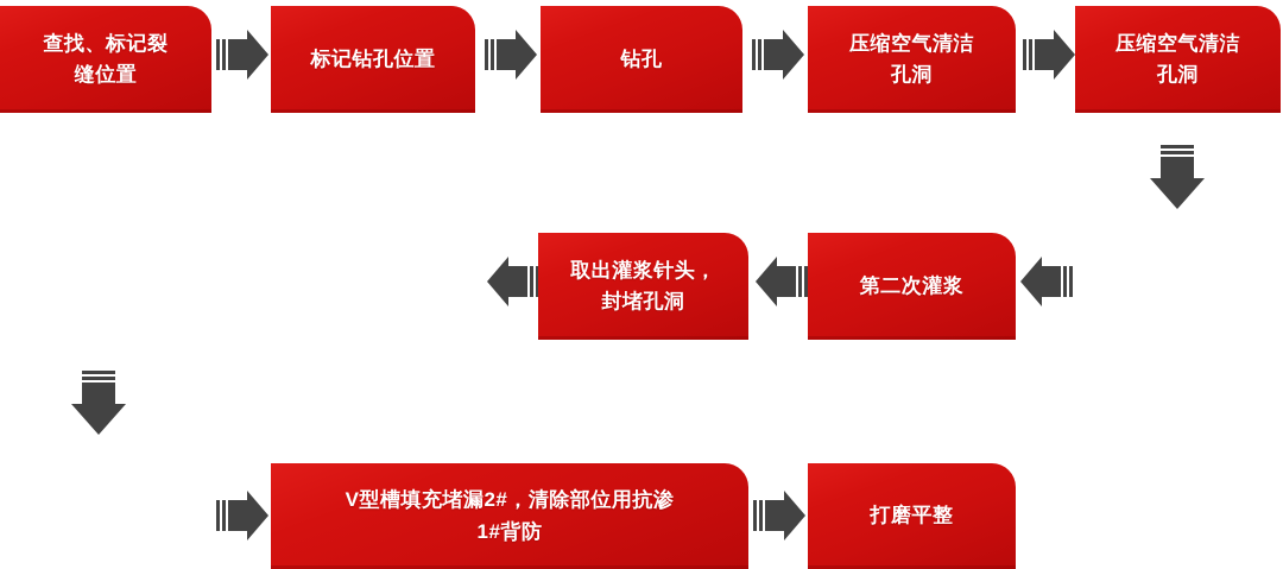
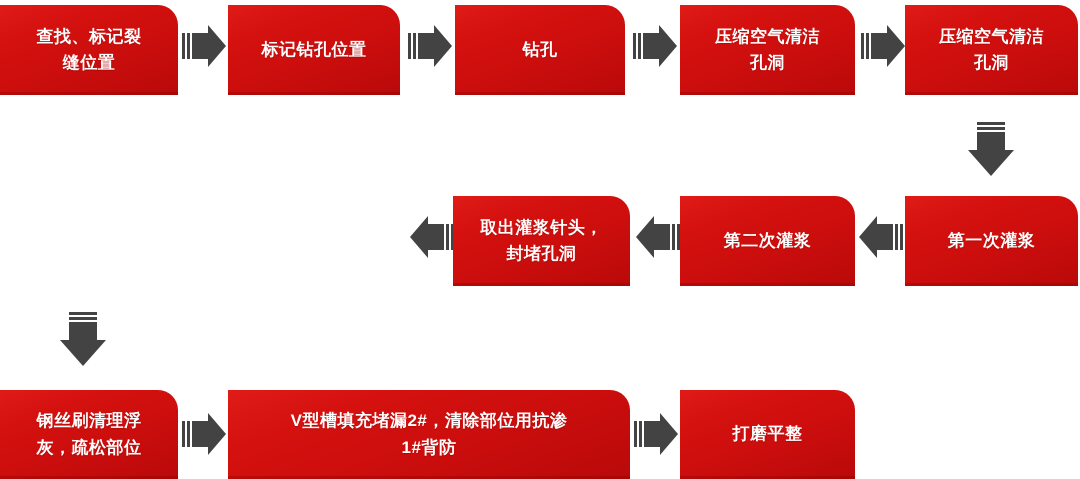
  查找、标记裂
  缝位置
  标记钻孔位置
  钻孔
  压缩空气清洁
  孔洞
  压缩空气清洁
  孔洞
  取出灌浆针头，
  封堵孔洞
  第二次灌浆
+ 第一次灌浆
+ 钢丝刷清理浮
+ 灰，疏松部位
  V型槽填充堵漏2#，清除部位用抗渗
  1#背防
  打磨平整
